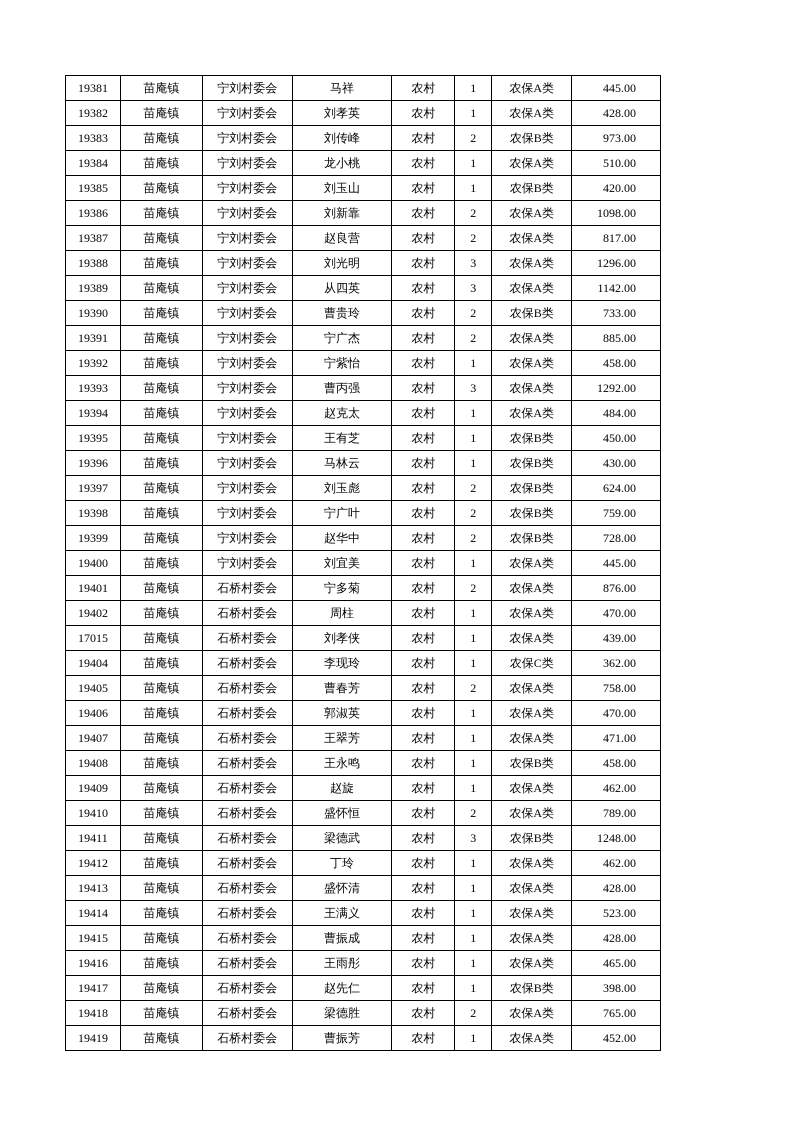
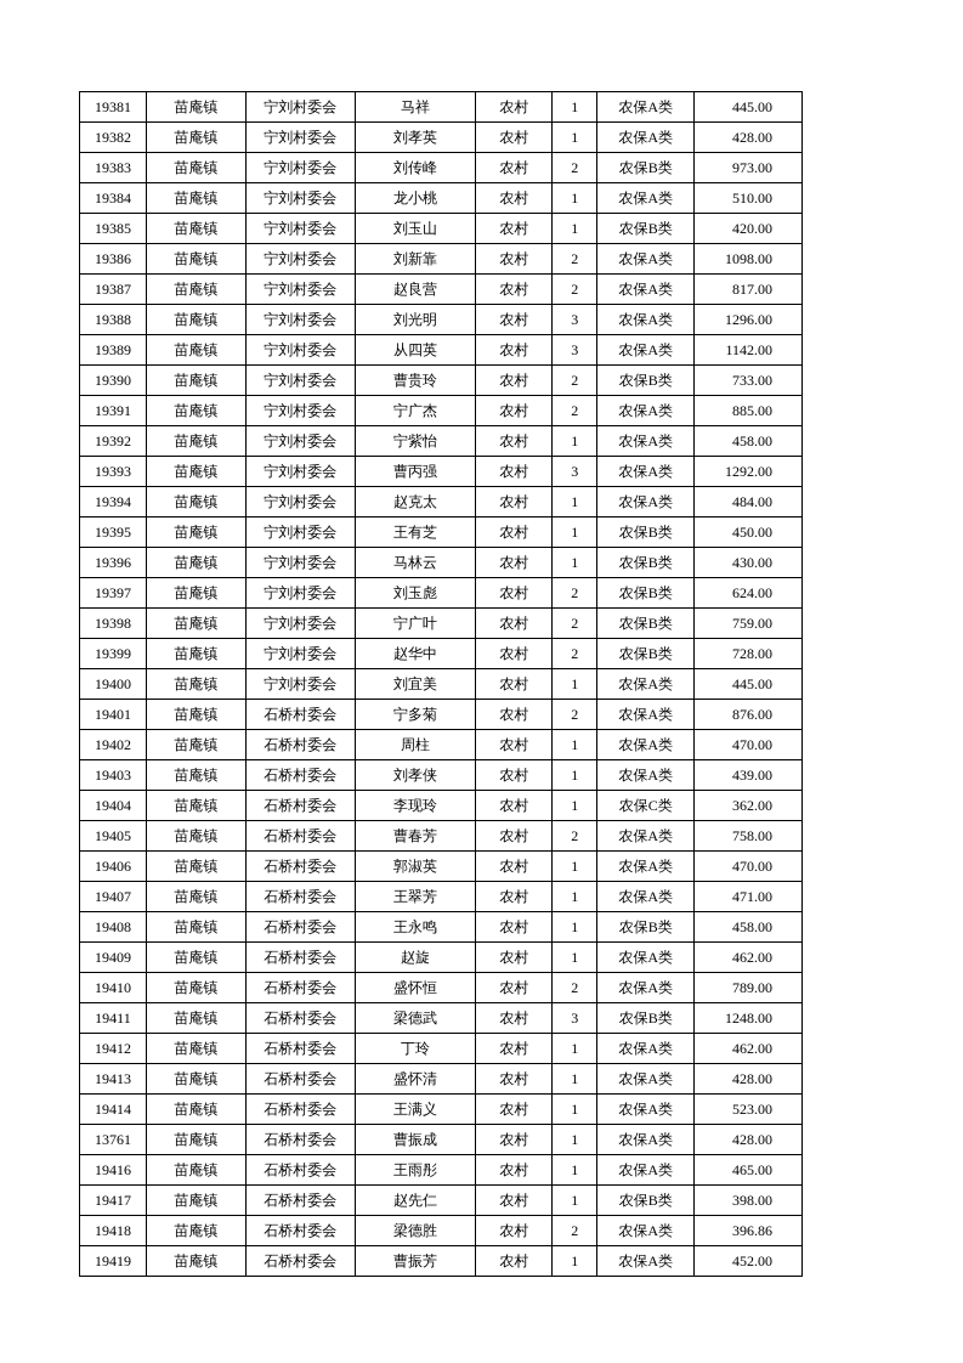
  19381
  苗庵镇
  宁刘村委会
  马祥
  农村
  1
  农保A类
  445.00
  19382
  苗庵镇
  宁刘村委会
  刘孝英
  农村
  1
  农保A类
  428.00
  19383
  苗庵镇
  宁刘村委会
  刘传峰
  农村
  2
  农保B类
  973.00
  19384
  苗庵镇
  宁刘村委会
  龙小桃
  农村
  1
  农保A类
  510.00
  19385
  苗庵镇
  宁刘村委会
  刘玉山
  农村
  1
  农保B类
  420.00
  19386
  苗庵镇
  宁刘村委会
  刘新靠
  农村
  2
  农保A类
  1098.00
  19387
  苗庵镇
  宁刘村委会
  赵良营
  农村
  2
  农保A类
  817.00
  19388
  苗庵镇
  宁刘村委会
  刘光明
  农村
  3
  农保A类
  1296.00
  19389
  苗庵镇
  宁刘村委会
  从四英
  农村
  3
  农保A类
  1142.00
  19390
  苗庵镇
  宁刘村委会
  曹贵玲
  农村
  2
  农保B类
  733.00
  19391
  苗庵镇
  宁刘村委会
  宁广杰
  农村
  2
  农保A类
  885.00
  19392
  苗庵镇
  宁刘村委会
  宁紫怡
  农村
  1
  农保A类
  458.00
  19393
  苗庵镇
  宁刘村委会
  曹丙强
  农村
  3
  农保A类
  1292.00
  19394
  苗庵镇
  宁刘村委会
  赵克太
  农村
  1
  农保A类
  484.00
  19395
  苗庵镇
  宁刘村委会
  王有芝
  农村
  1
  农保B类
  450.00
  19396
  苗庵镇
  宁刘村委会
  马林云
  农村
  1
  农保B类
  430.00
  19397
  苗庵镇
  宁刘村委会
  刘玉彪
  农村
  2
  农保B类
  624.00
  19398
  苗庵镇
  宁刘村委会
  宁广叶
  农村
  2
  农保B类
  759.00
  19399
  苗庵镇
  宁刘村委会
  赵华中
  农村
  2
  农保B类
  728.00
  19400
  苗庵镇
  宁刘村委会
  刘宜美
  农村
  1
  农保A类
  445.00
  19401
  苗庵镇
  石桥村委会
  宁多菊
  农村
  2
  农保A类
  876.00
  19402
  苗庵镇
  石桥村委会
  周柱
  农村
  1
  农保A类
  470.00
- 17015
+ 19403
  苗庵镇
  石桥村委会
  刘孝侠
  农村
  1
  农保A类
  439.00
  19404
  苗庵镇
  石桥村委会
  李现玲
  农村
  1
  农保C类
  362.00
  19405
  苗庵镇
  石桥村委会
  曹春芳
  农村
  2
  农保A类
  758.00
  19406
  苗庵镇
  石桥村委会
  郭淑英
  农村
  1
  农保A类
  470.00
  19407
  苗庵镇
  石桥村委会
  王翠芳
  农村
  1
  农保A类
  471.00
  19408
  苗庵镇
  石桥村委会
  王永鸣
  农村
  1
  农保B类
  458.00
  19409
  苗庵镇
  石桥村委会
  赵旋
  农村
  1
  农保A类
  462.00
  19410
  苗庵镇
  石桥村委会
  盛怀恒
  农村
  2
  农保A类
  789.00
  19411
  苗庵镇
  石桥村委会
  梁德武
  农村
  3
  农保B类
  1248.00
  19412
  苗庵镇
  石桥村委会
  丁玲
  农村
  1
  农保A类
  462.00
  19413
  苗庵镇
  石桥村委会
  盛怀清
  农村
  1
  农保A类
  428.00
  19414
  苗庵镇
  石桥村委会
  王满义
  农村
  1
  农保A类
  523.00
- 19415
+ 13761
  苗庵镇
  石桥村委会
  曹振成
  农村
  1
  农保A类
  428.00
  19416
  苗庵镇
  石桥村委会
  王雨彤
  农村
  1
  农保A类
  465.00
  19417
  苗庵镇
  石桥村委会
  赵先仁
  农村
  1
  农保B类
  398.00
  19418
  苗庵镇
  石桥村委会
  梁德胜
  农村
  2
  农保A类
- 765.00
+ 396.86
  19419
  苗庵镇
  石桥村委会
  曹振芳
  农村
  1
  农保A类
  452.00
